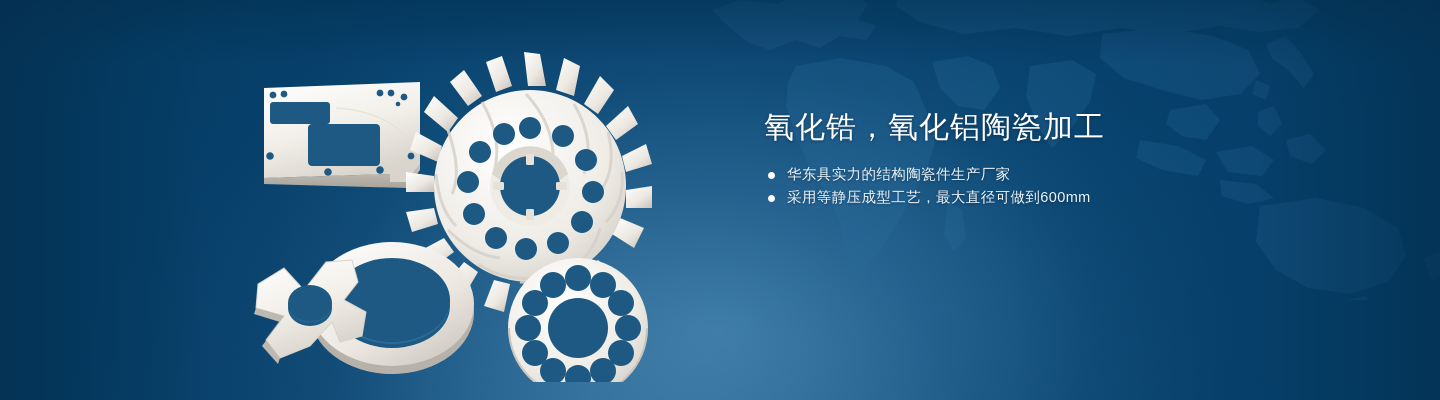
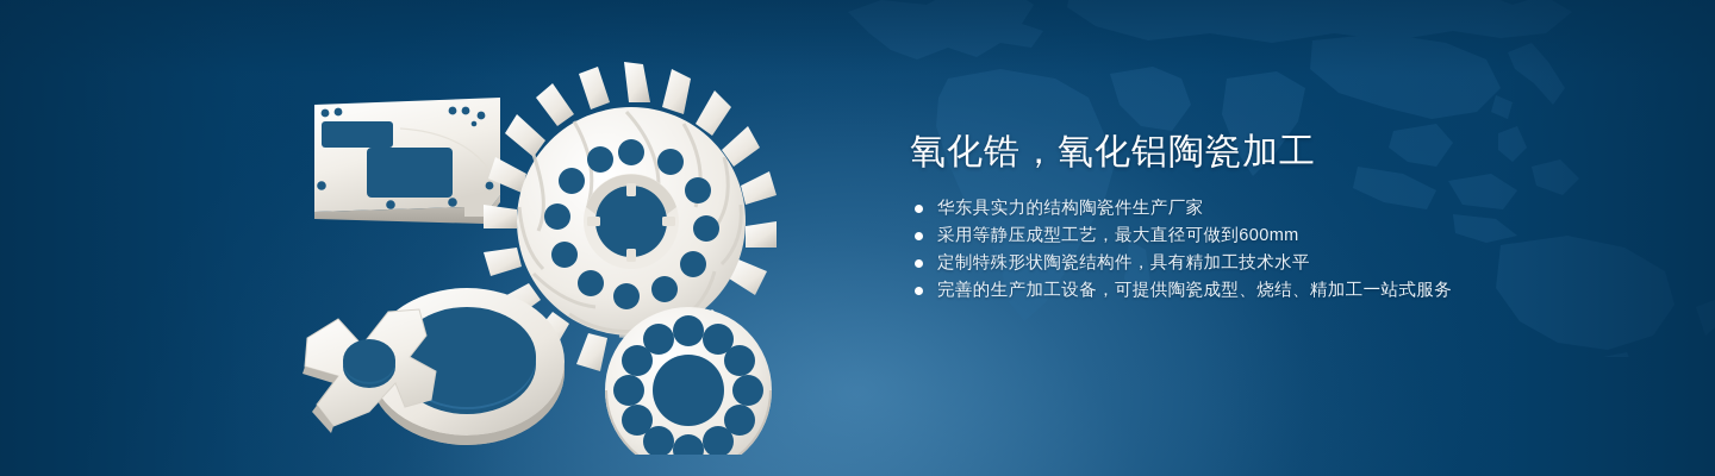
  氧化锆，氧化铝陶瓷加工
  华东具实力的结构陶瓷件生产厂家
  采用等静压成型工艺，最大直径可做到600mm
+ 定制特殊形状陶瓷结构件，具有精加工技术水平
+ 完善的生产加工设备，可提供陶瓷成型、烧结、精加工一站式服务
